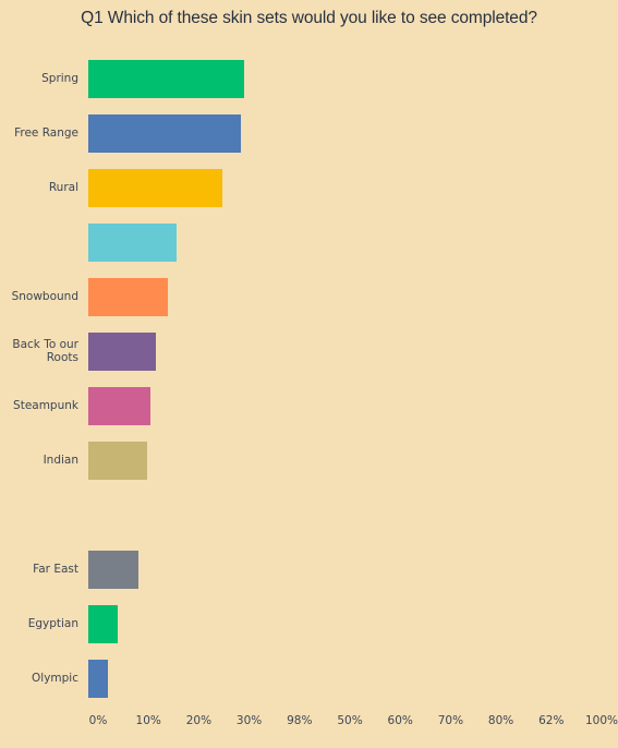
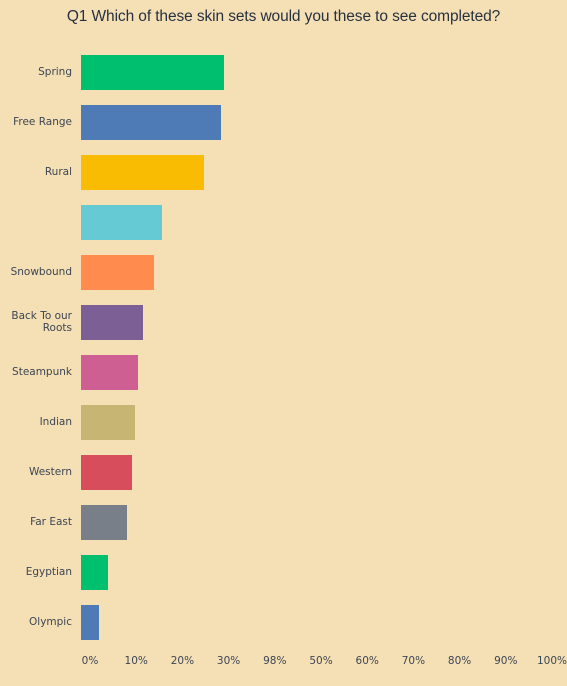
- Q1 Which of these skin sets would you like to see completed?
+ Q1 Which of these skin sets would you these to see completed?
  Spring
  Free Range
  Rural
  Snowbound
  Back To our Roots
  Steampunk
  Indian
+ Western
  Far East
  Egyptian
  Olympic
  0%
  10%
  20%
  30%
  98%
  50%
  60%
  70%
  80%
- 62%
+ 90%
  100%
